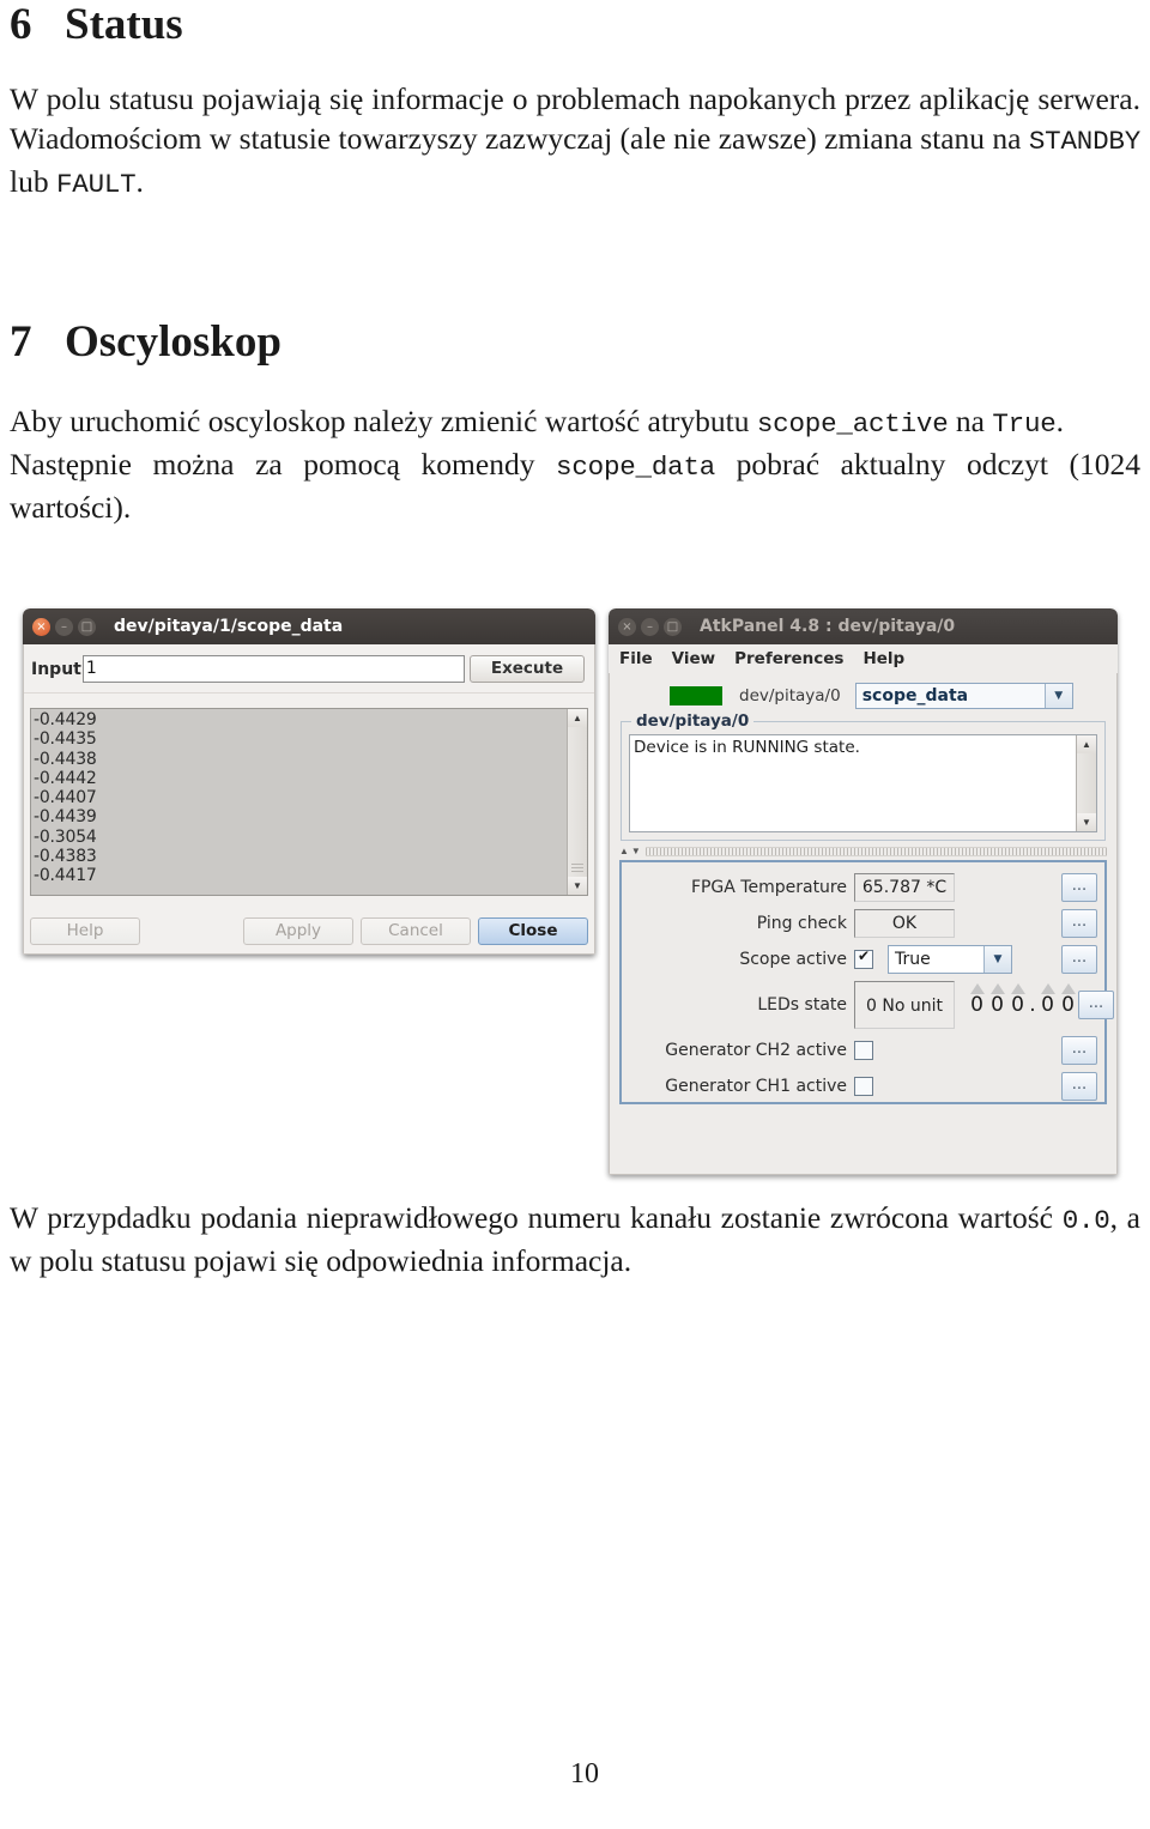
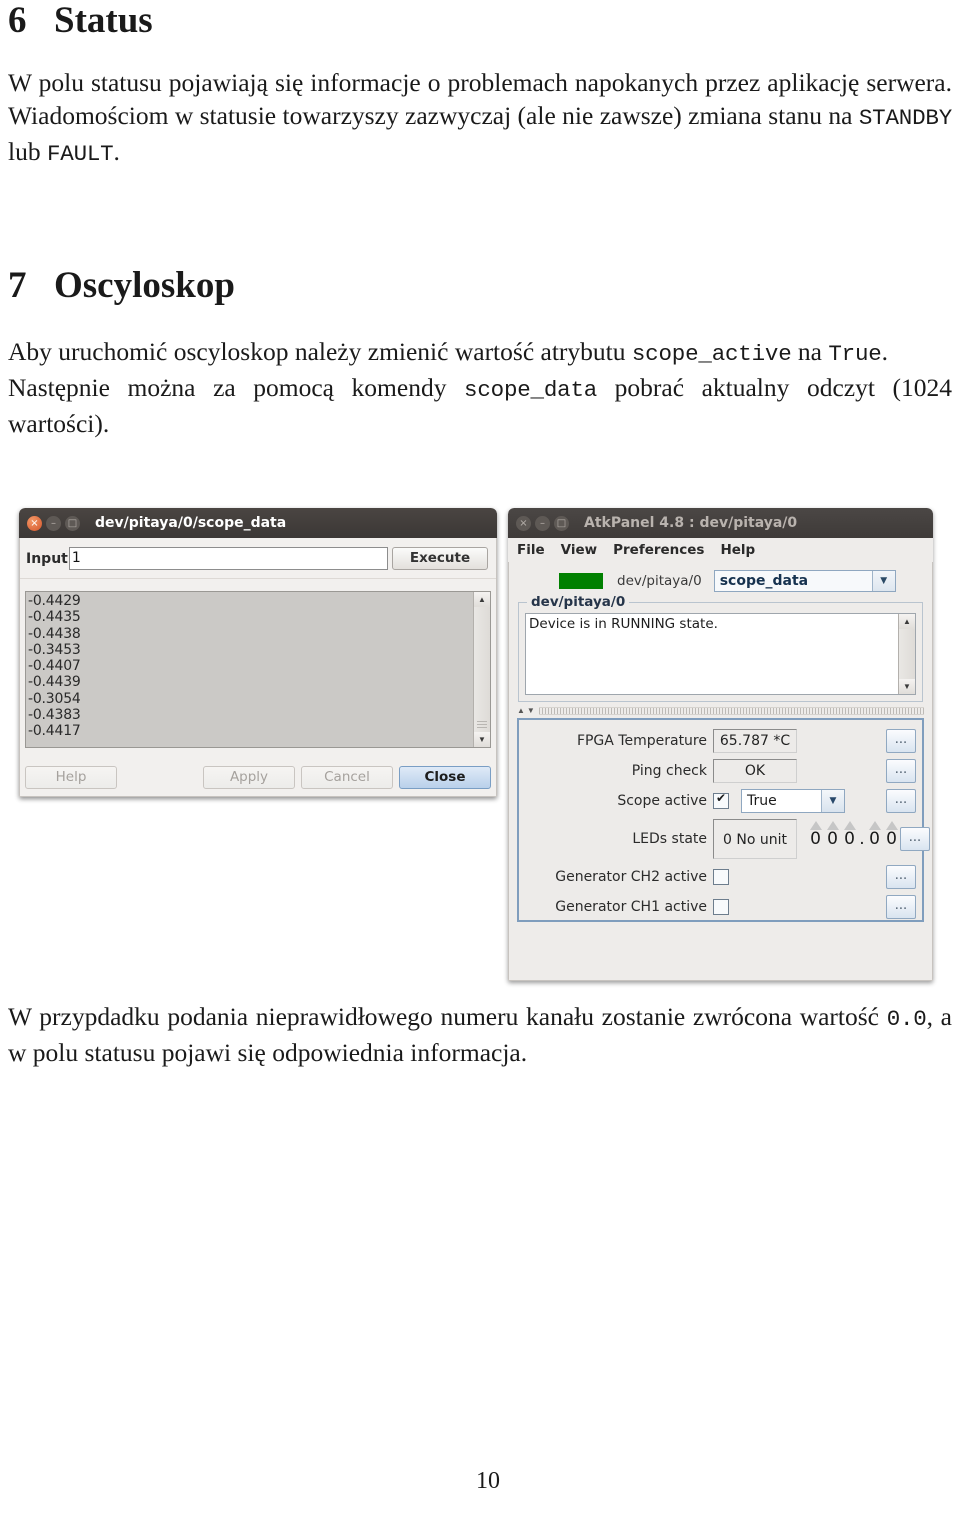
  6 Status
  W polu statusu pojawiają się informacje o problemach napokanych przez aplikację serwera. Wiadomościom w statusie towarzyszy zazwyczaj (ale nie zawsze) zmiana stanu na STANDBY lub FAULT.
  7 Oscyloskop
  Aby uruchomić oscyloskop należy zmienić wartość atrybutu scope_active na True.
  Następnie można za pomocą komendy scope_data pobrać aktualny odczyt (1024 wartości).
  W przypdadku podania nieprawidłowego numeru kanału zostanie zwrócona wartość 0.0, a w polu statusu pojawi się odpowiednia informacja.
  10
  ×
  –
  □
- dev/pitaya/1/scope_data
+ dev/pitaya/0/scope_data
  Input
  1
  Execute
  -0.4429
  -0.4435
  -0.4438
- -0.4442
+ -0.3453
  -0.4407
  -0.4439
  -0.3054
  -0.4383
  -0.4417
  ▲
  ▼
  Help
  Apply
  Cancel
  Close
  ×
  –
  □
  AtkPanel 4.8 : dev/pitaya/0
  File
  View
  Preferences
  Help
  dev/pitaya/0
  scope_data
  ▼
  dev/pitaya/0
  Device is in RUNNING state.
  ▲
  ▼
  ▲▼
  FPGA Temperature
  65.787 *C
  ...
  Ping check
  OK
  ...
  Scope active
  True
  ▼
  ...
  LEDs state
  0 No unit
  0
  0
  0
  .
  0
  0
  ...
  Generator CH2 active
  ...
  Generator CH1 active
  ...
